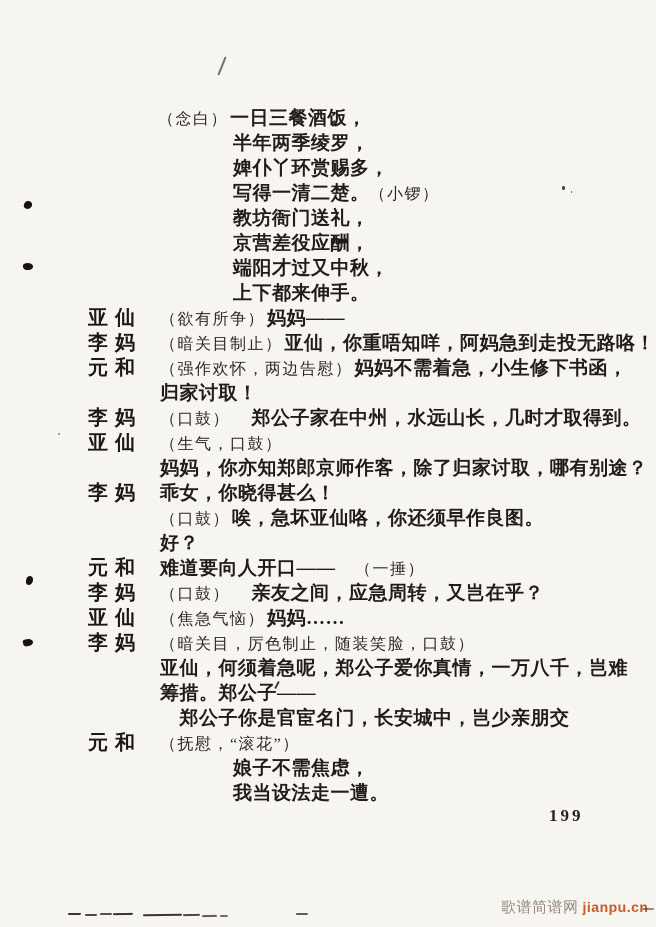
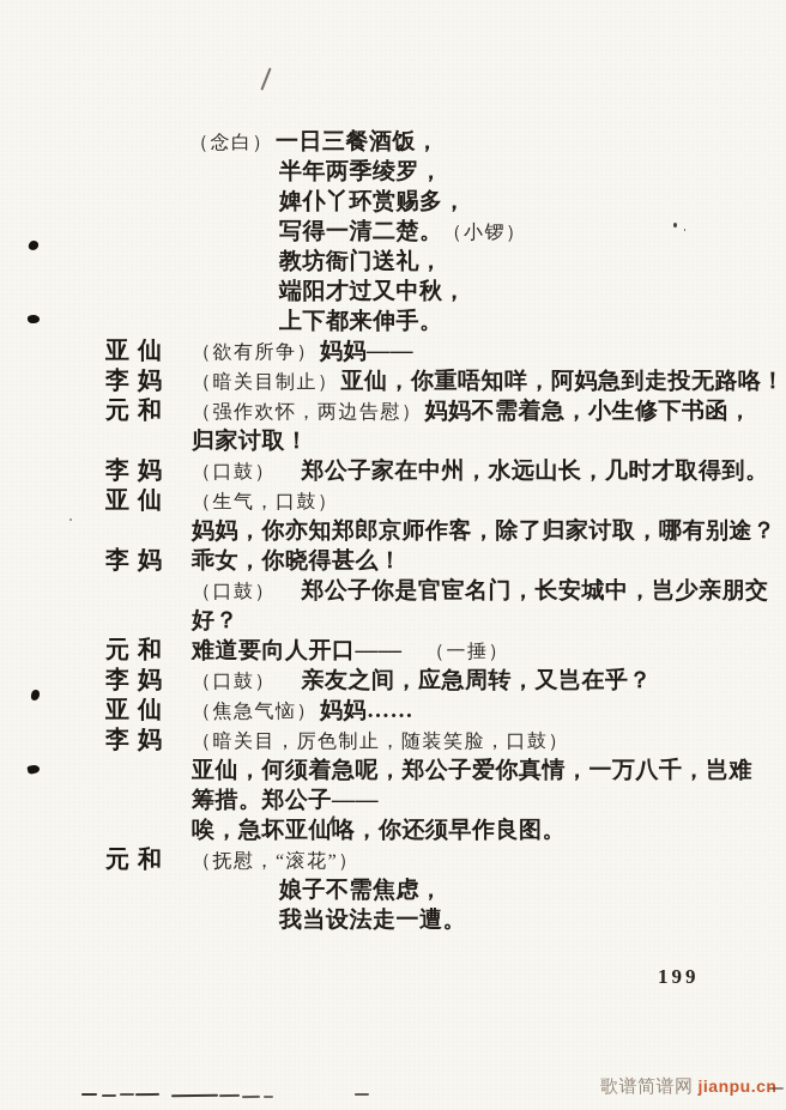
  （念白）一日三餐酒饭，
  半年两季绫罗，
  婢仆丫环赏赐多，
  写得一清二楚。（小锣）
  教坊衙门送礼，
- 京营差役应酬，
  端阳才过又中秋，
  上下都来伸手。
  亚仙
  （欲有所争）妈妈——
  李妈
  （暗关目制止）亚仙，你重唔知咩，阿妈急到走投无路咯！
  元和
  （强作欢怀，两边告慰）妈妈不需着急，小生修下书函，
  归家讨取！
  李妈
  （口鼓） 郑公子家在中州，水远山长，几时才取得到。
  亚仙
  （生气，口鼓）
  妈妈，你亦知郑郎京师作客，除了归家讨取，哪有别途？
  李妈
  乖女，你晓得甚么！
- （口鼓）唉，急坏亚仙咯，你还须早作良图。
+ （口鼓） 郑公子你是官宦名门，长安城中，岂少亲朋交
  好？
  元和
  难道要向人开口—— （一捶）
  李妈
  （口鼓） 亲友之间，应急周转，又岂在乎？
  亚仙
  （焦急气恼）妈妈……
  李妈
  （暗关目，厉色制止，随装笑脸，口鼓）
  亚仙，何须着急呢，郑公子爱你真情，一万八千，岂难
  筹措。郑公子——
- 郑公子你是官宦名门，长安城中，岂少亲朋交
+ 唉，急坏亚仙咯，你还须早作良图。
  元和
  （抚慰，“滚花”）
  娘子不需焦虑，
  我当设法走一遭。
  199
  歌谱简谱网 jianpu.cn
